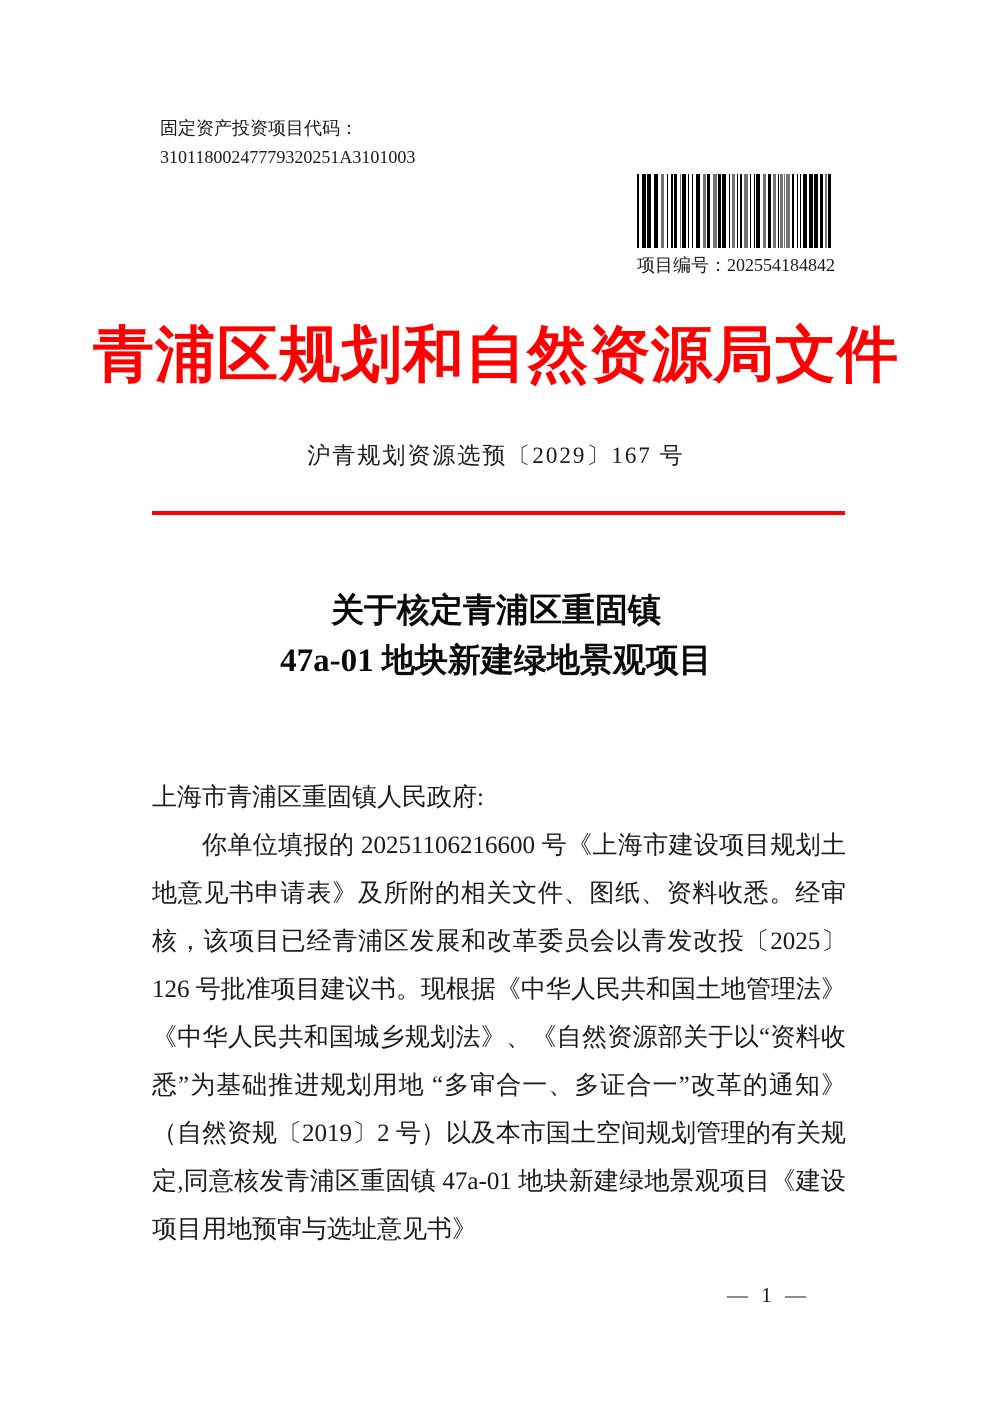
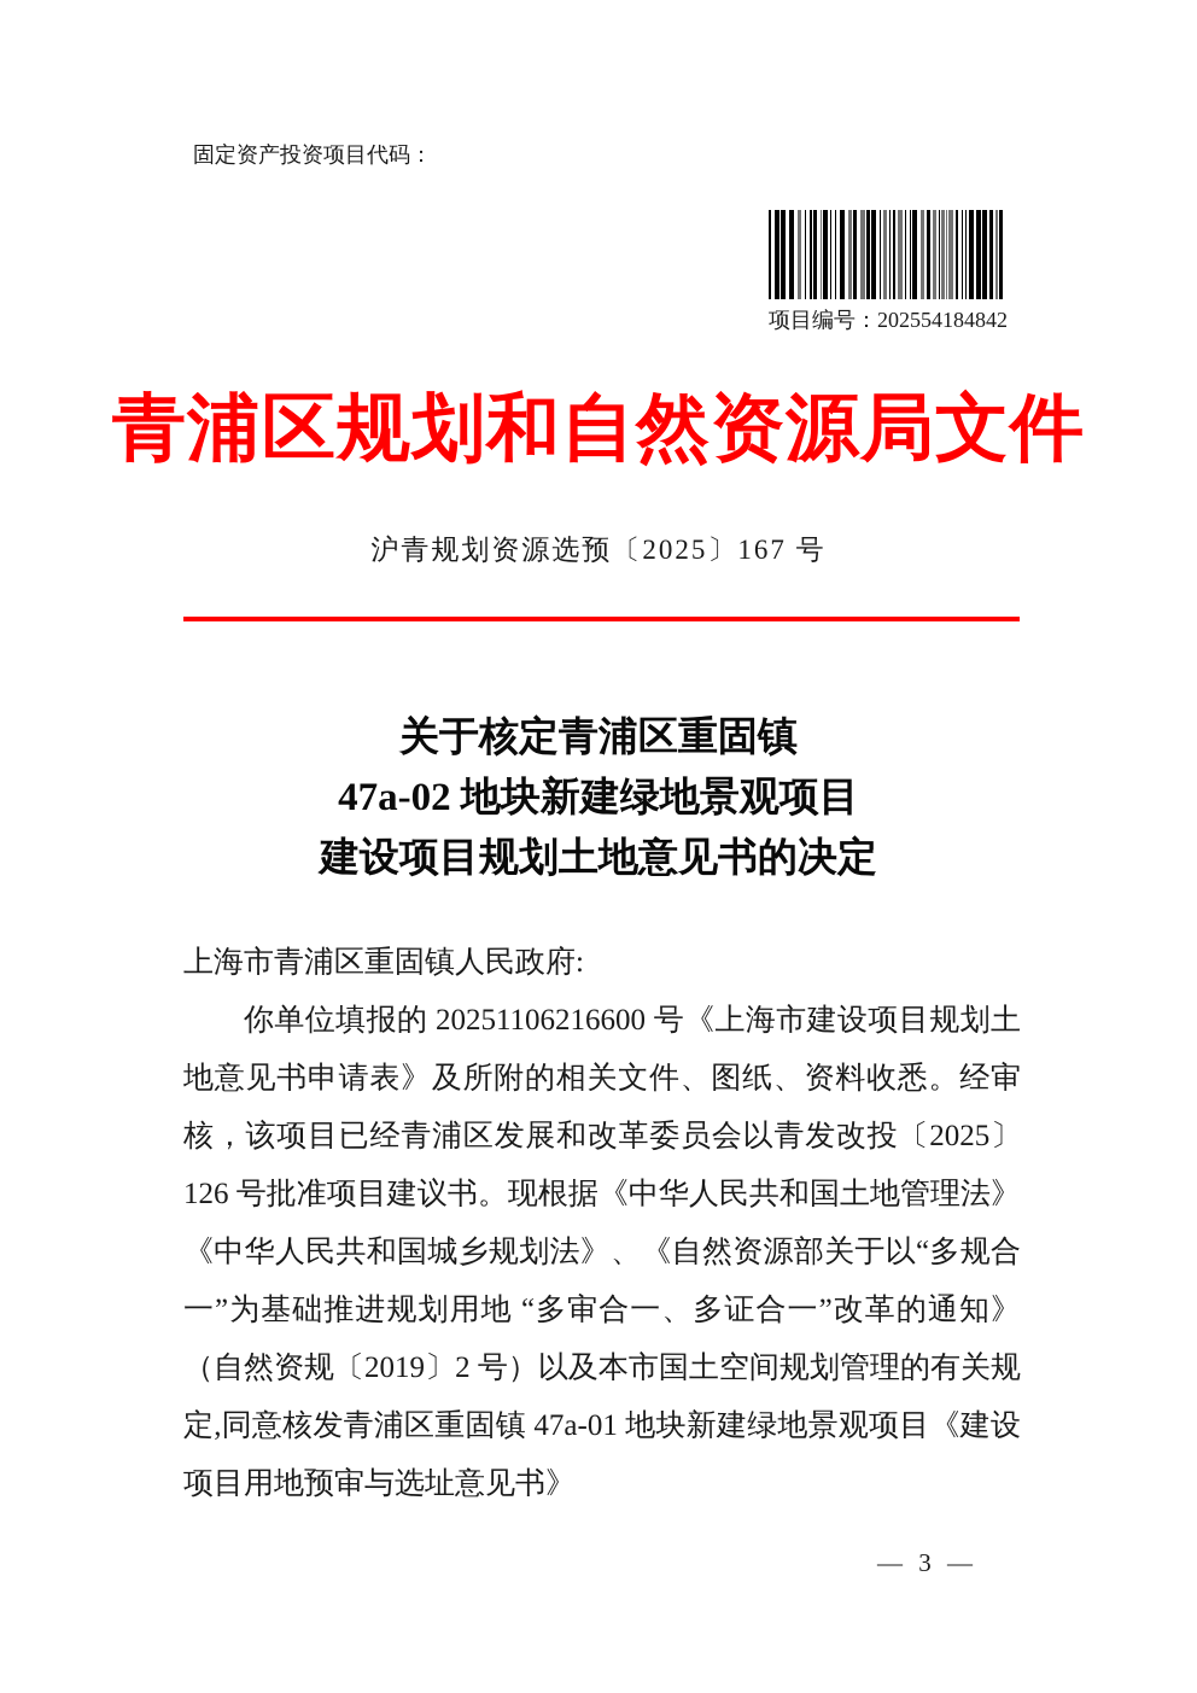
  固定资产投资项目代码：
- 31011800247779320251A3101003
  项目编号：202554184842
  青浦区规划和自然资源局文件
- 沪青规划资源选预〔2029〕167 号
+ 沪青规划资源选预〔2025〕167 号
  关于核定青浦区重固镇
- 47a-01 地块新建绿地景观项目
+ 47a-02 地块新建绿地景观项目
+ 建设项目规划土地意见书的决定
  上海市青浦区重固镇人民政府:
- 你单位填报的 20251106216600 号《上海市建设项目规划土地意见书申请表》及所附的相关文件、图纸、资料收悉。经审核，该项目已经青浦区发展和改革委员会以青发改投〔2025〕126 号批准项目建议书。现根据《中华人民共和国土地管理法》《中华人民共和国城乡规划法》、《自然资源部关于以“资料收悉”为基础推进规划用地 “多审合一、多证合一”改革的通知》（自然资规〔2019〕2 号）以及本市国土空间规划管理的有关规定,同意核发青浦区重固镇 47a-01 地块新建绿地景观项目《建设项目用地预审与选址意见书》
+ 你单位填报的 20251106216600 号《上海市建设项目规划土地意见书申请表》及所附的相关文件、图纸、资料收悉。经审核，该项目已经青浦区发展和改革委员会以青发改投〔2025〕126 号批准项目建议书。现根据《中华人民共和国土地管理法》《中华人民共和国城乡规划法》、《自然资源部关于以“多规合一”为基础推进规划用地 “多审合一、多证合一”改革的通知》（自然资规〔2019〕2 号）以及本市国土空间规划管理的有关规定,同意核发青浦区重固镇 47a-01 地块新建绿地景观项目《建设项目用地预审与选址意见书》
- — 1 —
+ — 3 —
